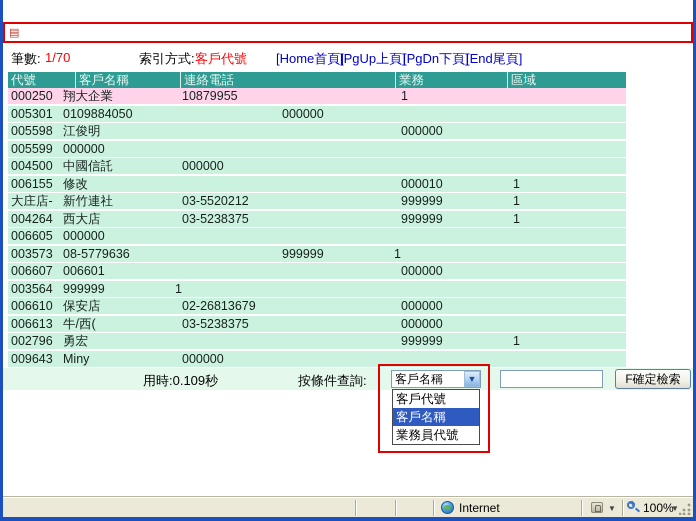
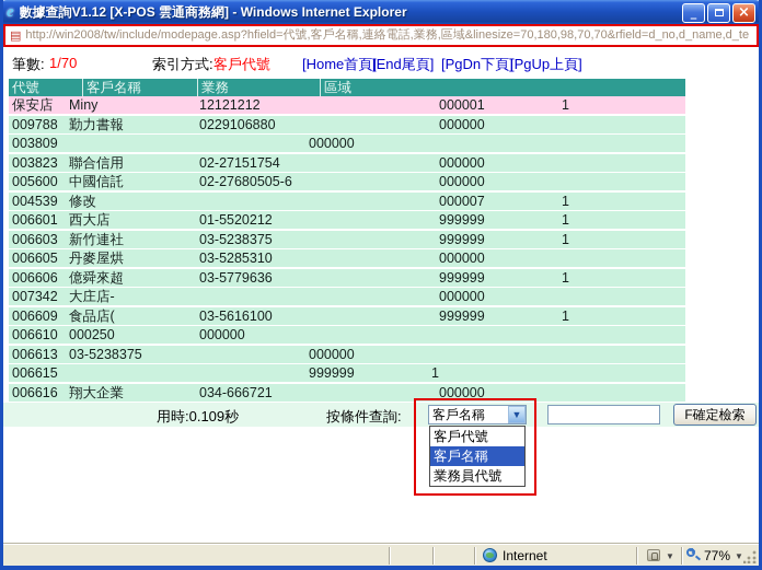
+ e
+ 數據查詢V1.12 [X-POS 雲通商務網] - Windows Internet Explorer
+ _
+ ×
  ▤
+ http://win2008/tw/include/modepage.asp?hfield=代號,客戶名稱,連絡電話,業務,區域&linesize=70,180,98,70,70&rfield=d_no,d_name,d_te
  筆數:
  1/70
  索引方式:
  客戶代號
  [Home首頁]
- [PgUp上頁]
+ [End尾頁]
  [PgDn下頁]
- [End尾頁]
+ [PgUp上頁]
  代號
  客戶名稱
- 連絡電話
  業務
  區域
- 000250
+ 保安店
- 翔大企業
+ Miny
- 10879955
+ 12121212
+ 000001
  1
- 005301
+ 009788
+ 勤力書報
- 0109884050
+ 0229106880
  000000
- 005598
+ 003809
- 江俊明
  000000
- 005599
+ 003823
+ 聯合信用
+ 02-27151754
  000000
- 004500
+ 005600
  中國信託
+ 02-27680505-6
  000000
- 006155
+ 004539
  修改
- 000010
+ 000007
  1
- 大庄店-
+ 006601
- 新竹連社
+ 西大店
- 03-5520212
+ 01-5520212
  999999
  1
- 004264
+ 006603
- 西大店
+ 新竹連社
  03-5238375
  999999
  1
  006605
+ 丹麥屋烘
+ 03-5285310
  000000
- 003573
+ 006606
+ 億舜來超
- 08-5779636
+ 03-5779636
  999999
  1
- 006607
+ 007342
- 006601
+ 大庄店-
  000000
- 003564
+ 006609
+ 食品店(
+ 03-5616100
  999999
  1
  006610
- 保安店
+ 000250
- 02-26813679
  000000
  006613
- 牛/西(
  03-5238375
  000000
- 002796
+ 006615
- 勇宏
  999999
  1
- 009643
+ 006616
- Miny
+ 翔大企業
+ 034-666721
  000000
  用時:0.109秒
  按條件查詢:
  客戶名稱
  ▼
  F確定檢索
  客戶代號
  客戶名稱
  業務員代號
  Internet
  ▼
- 100%
+ 77%
  ▼
